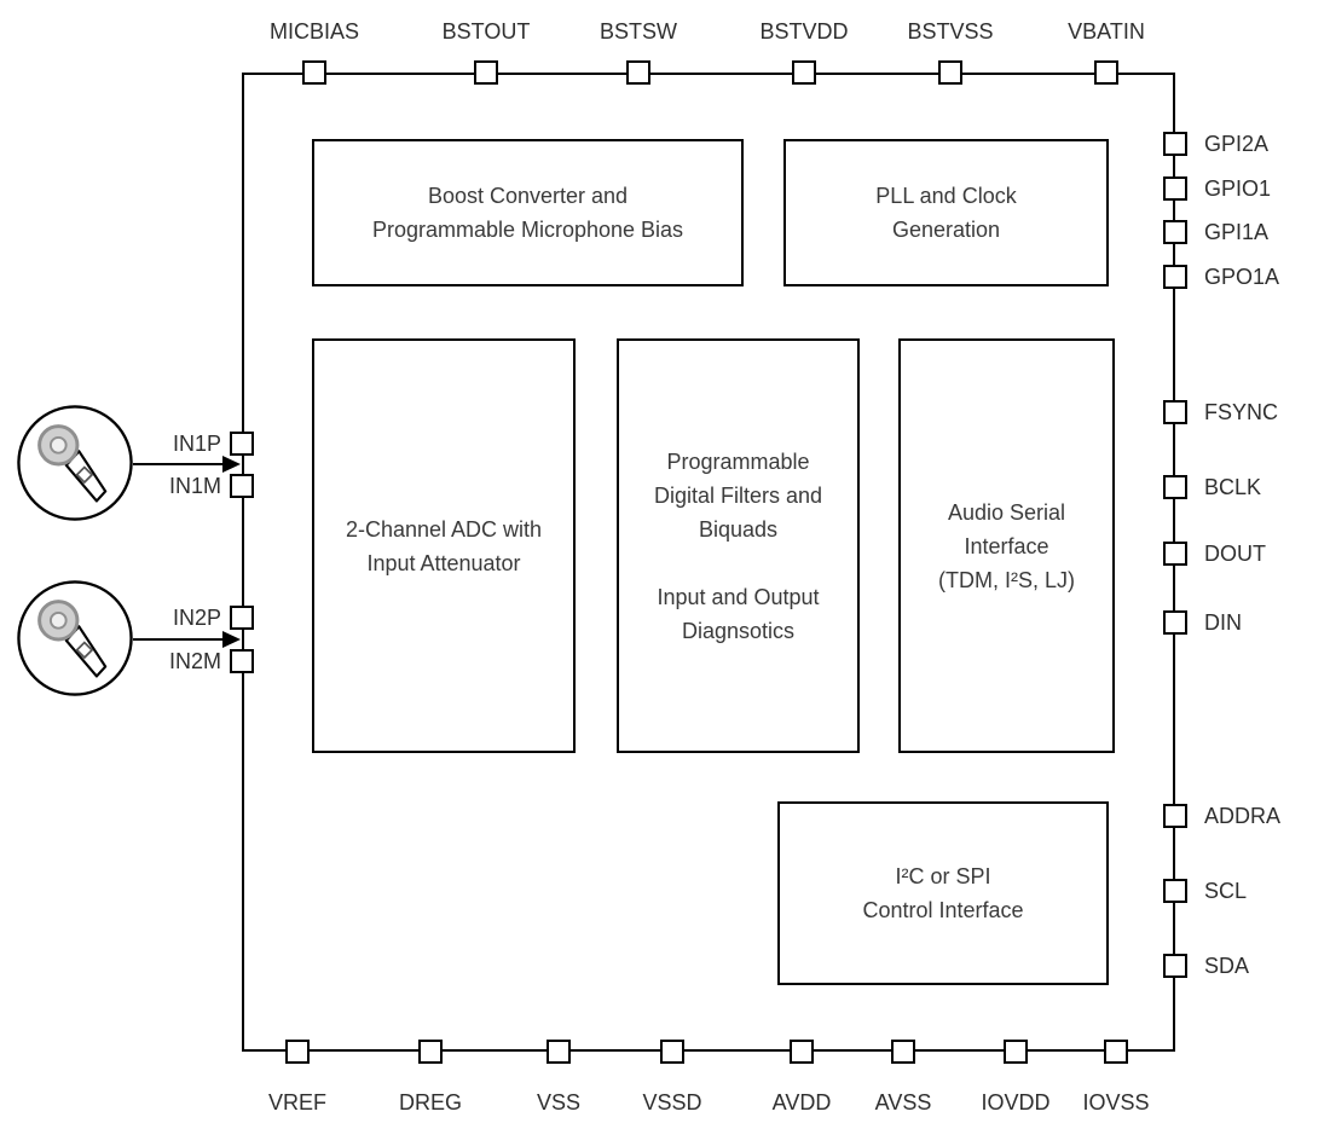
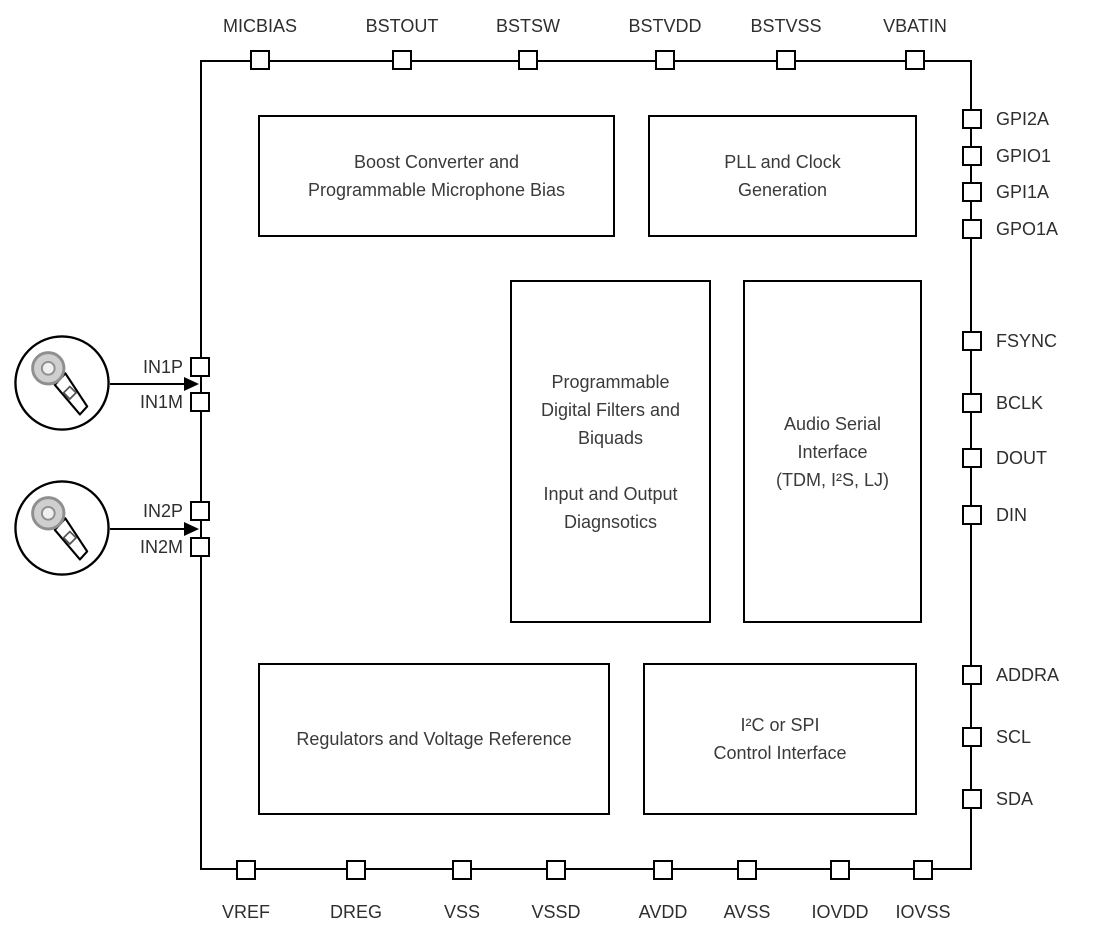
  Boost Converter and
  Programmable Microphone Bias
  PLL and Clock
  Generation
- 2-Channel ADC with
- Input Attenuator
  Programmable
  Digital Filters and
  Biquads
  Input and Output
  Diagnsotics
  Audio Serial
  Interface
  (TDM, I²S, LJ)
+ Regulators and Voltage Reference
  I²C or SPI
  Control Interface
  MICBIAS
  BSTOUT
  BSTSW
  BSTVDD
  BSTVSS
  VBATIN
  GPI2A
  GPIO1
  GPI1A
  GPO1A
  FSYNC
  BCLK
  DOUT
  DIN
  ADDRA
  SCL
  SDA
  VREF
  DREG
  VSS
  VSSD
  AVDD
  AVSS
  IOVDD
  IOVSS
  IN1P
  IN1M
  IN2P
  IN2M
